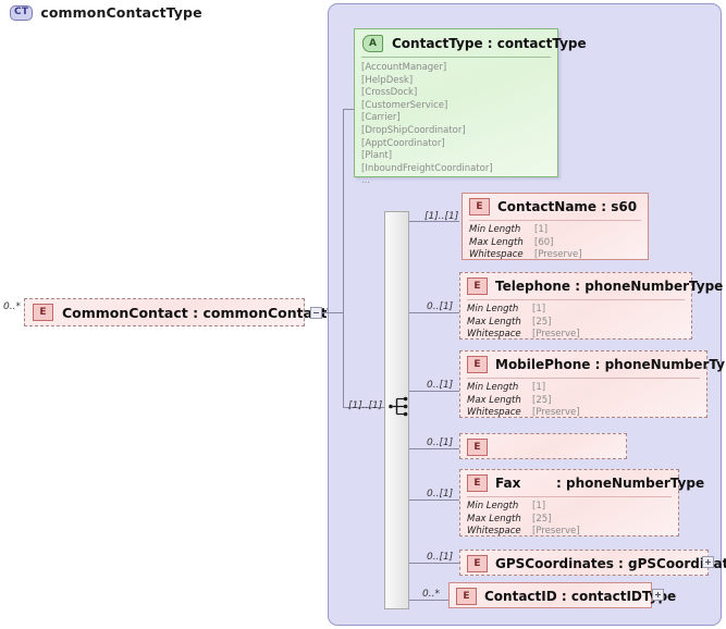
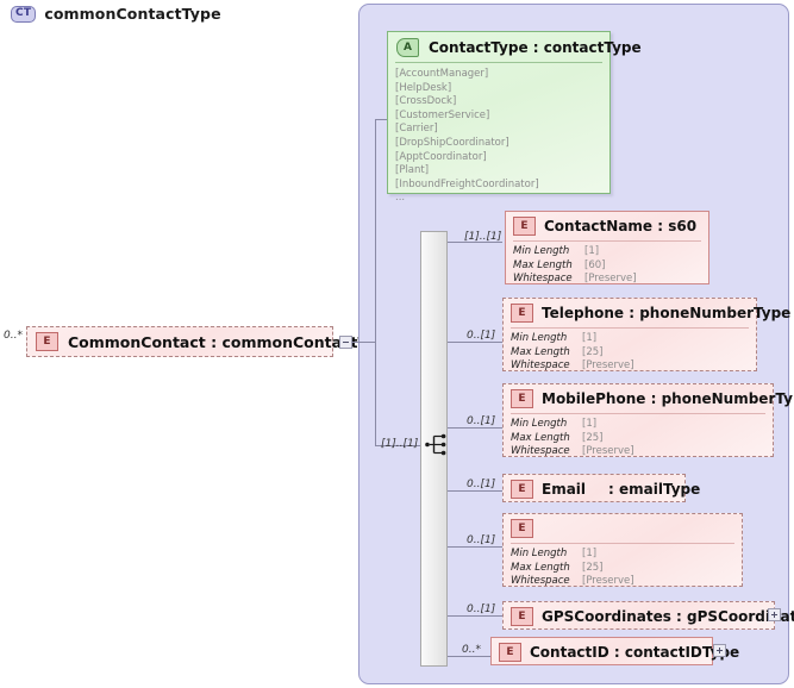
  0..*
  E
  CommonContact : commonConta
  CT
  commonContactType
  A
  ContactType : contactType
  [AccountManager]
  [HelpDesk]
  [CrossDock]
  [CustomerService]
  [Carrier]
  [DropShipCoordinator]
  [ApptCoordinator]
  [Plant]
  [InboundFreightCoordinator]
  ...
  [1]..[1]
  [1]..[1]
  E
  ContactName : s60
  Min Length
  Max Length
  Whitespace
  [1]
  [60]
  [Preserve]
  0..[1]
  E
  Telephone : phoneNumberType
  Min Length
  Max Length
  Whitespace
  [1]
  [25]
  [Preserve]
  0..[1]
  E
  MobilePhone : phoneNumberTy
  Min Length
  Max Length
  Whitespace
  [1]
  [25]
  [Preserve]
  0..[1]
  E
+ Email : emailType
  0..[1]
  E
- Fax : phoneNumberType
  Min Length
  Max Length
  Whitespace
  [1]
  [25]
  [Preserve]
  0..[1]
  E
  GPSCoordinates : gPSCoordat
  0..*
  E
  ContactID : contactIDTe
